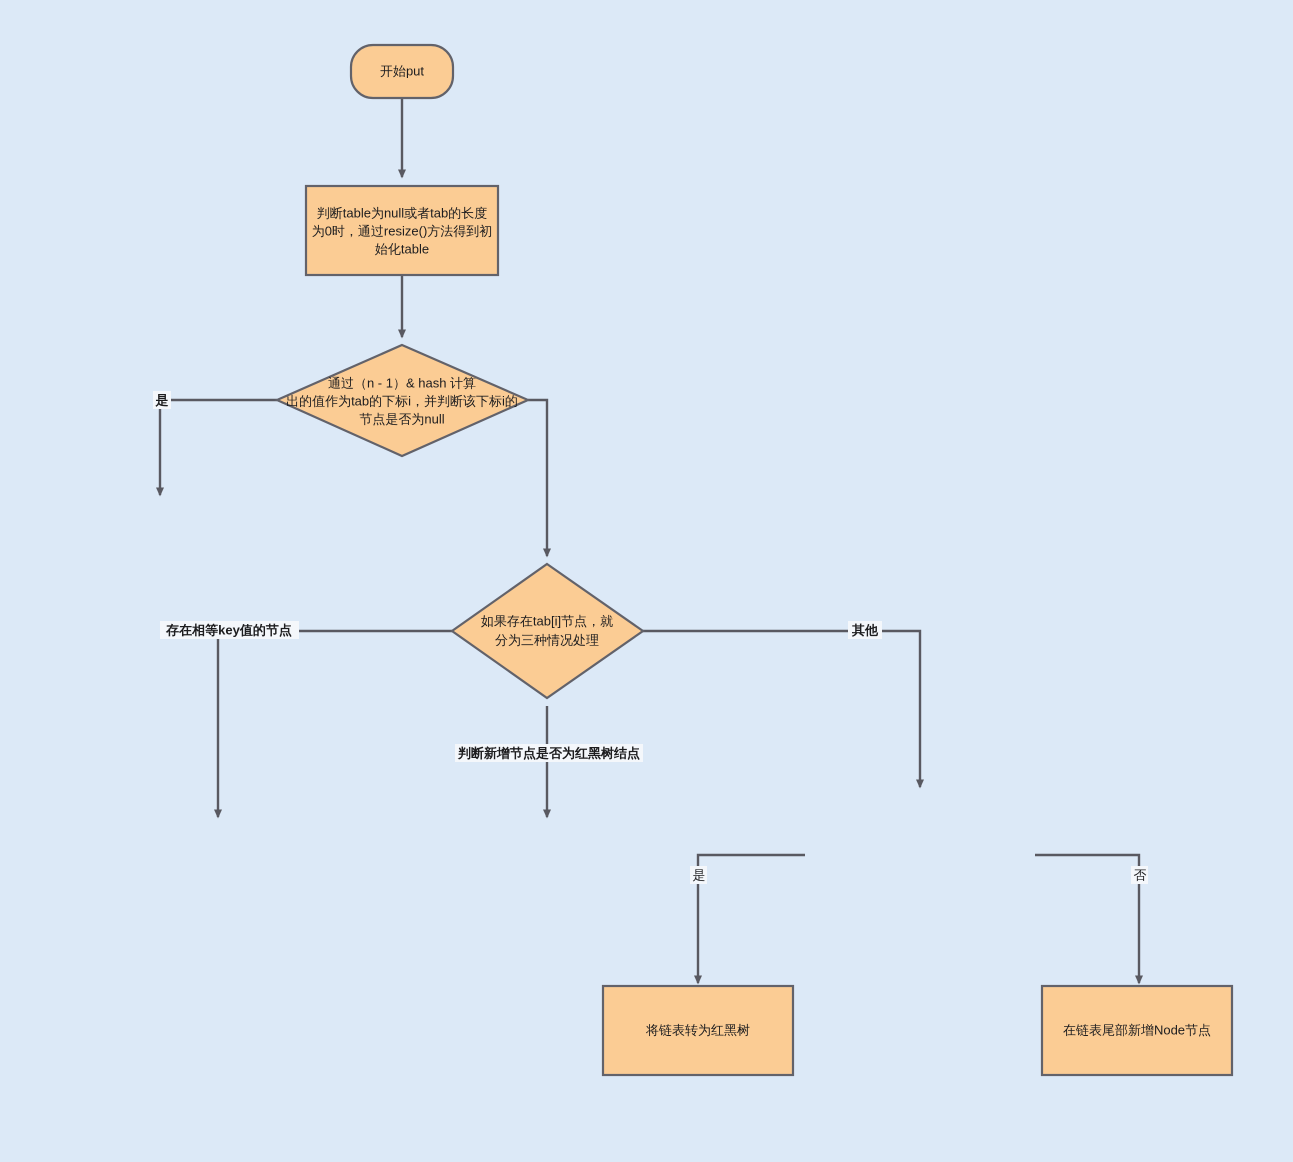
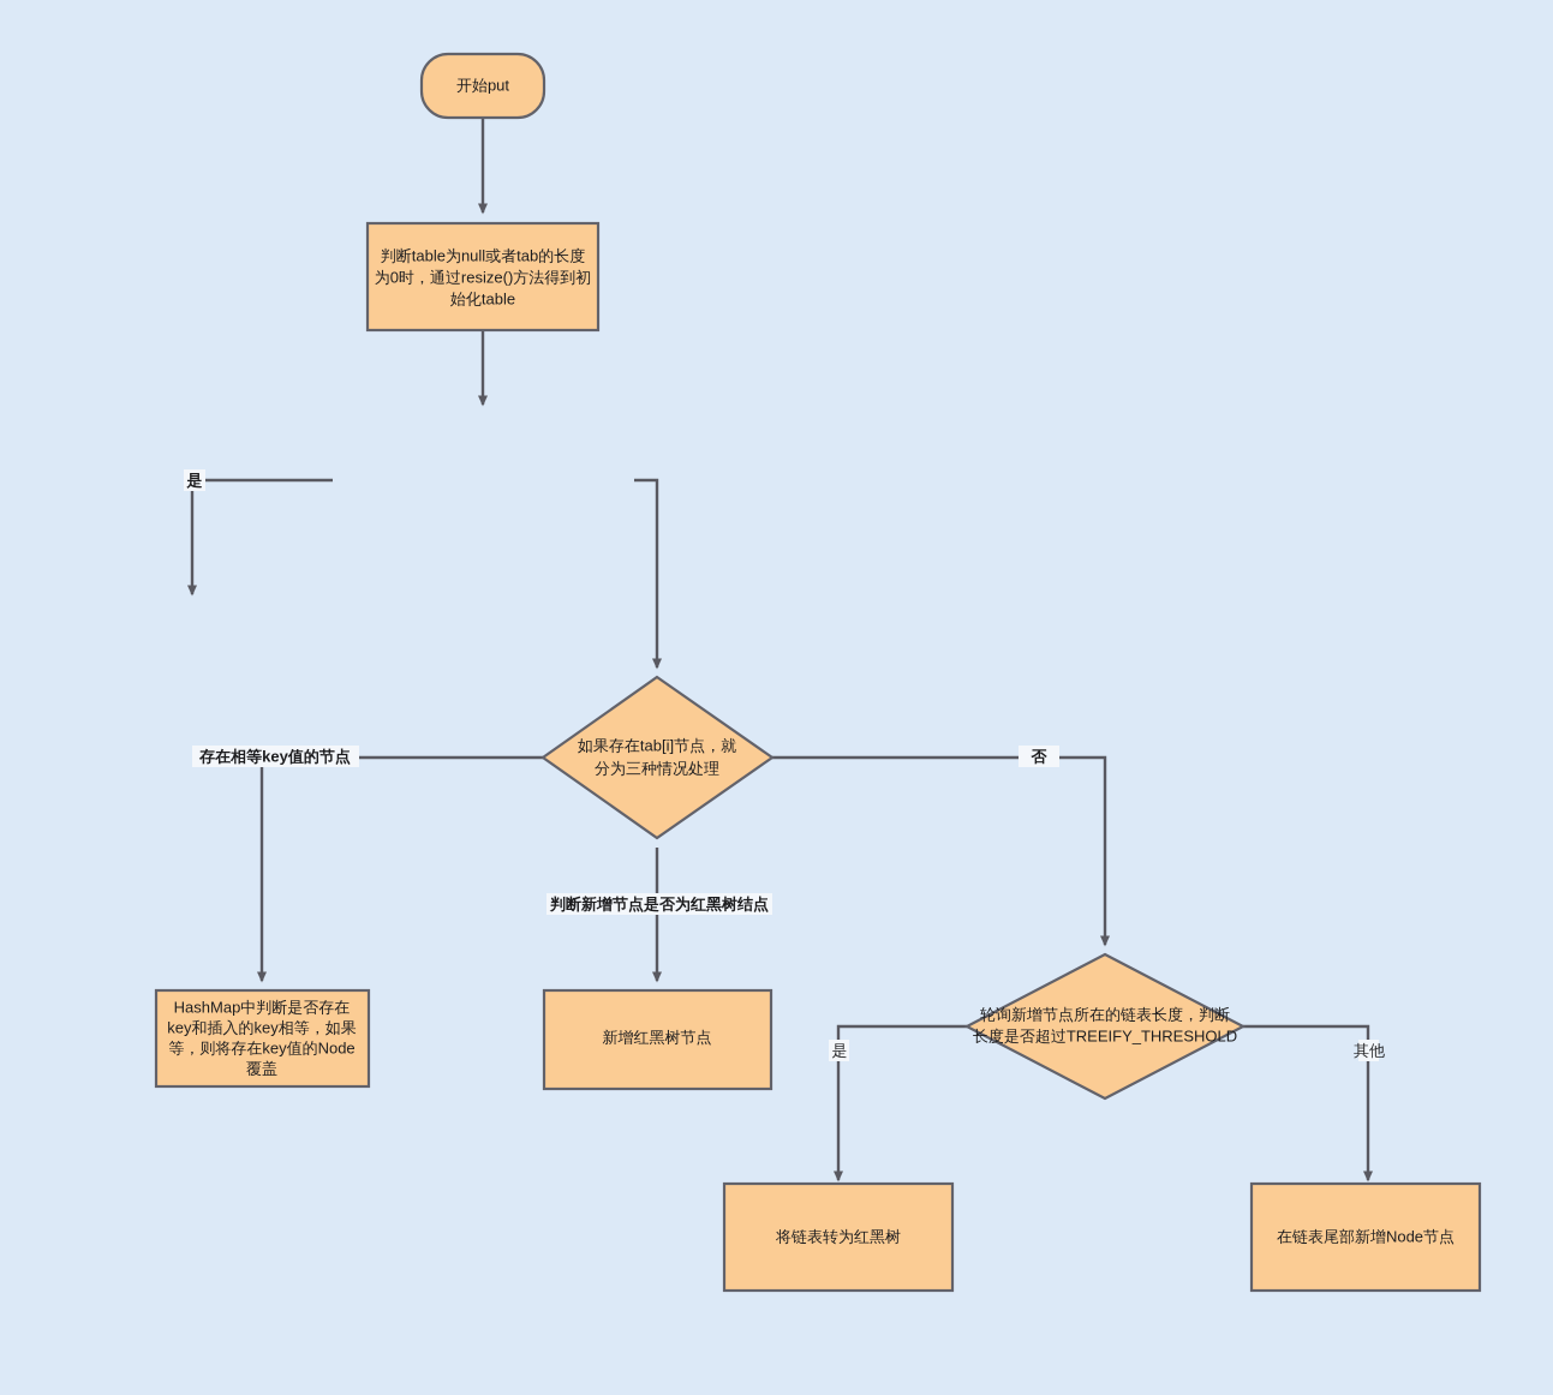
  开始put
  判断table为null或者tab的长度
  为0时，通过resize()方法得到初
  始化table
- 通过（n - 1）& hash 计算
- 出的值作为tab的下标i，并判断该下标i的
- 节点是否为null
  如果存在tab[i]节点，就
  分为三种情况处理
+ HashMap中判断是否存在
+ key和插入的key相等，如果
+ 等，则将存在key值的Node
+ 覆盖
+ 新增红黑树节点
+ 轮询新增节点所在的链表长度，判断
+ 长度是否超过TREEIFY_THRESHOLD
  将链表转为红黑树
  在链表尾部新增Node节点
  是
  存在相等key值的节点
- 其他
+ 否
  判断新增节点是否为红黑树结点
  是
- 否
+ 其他
